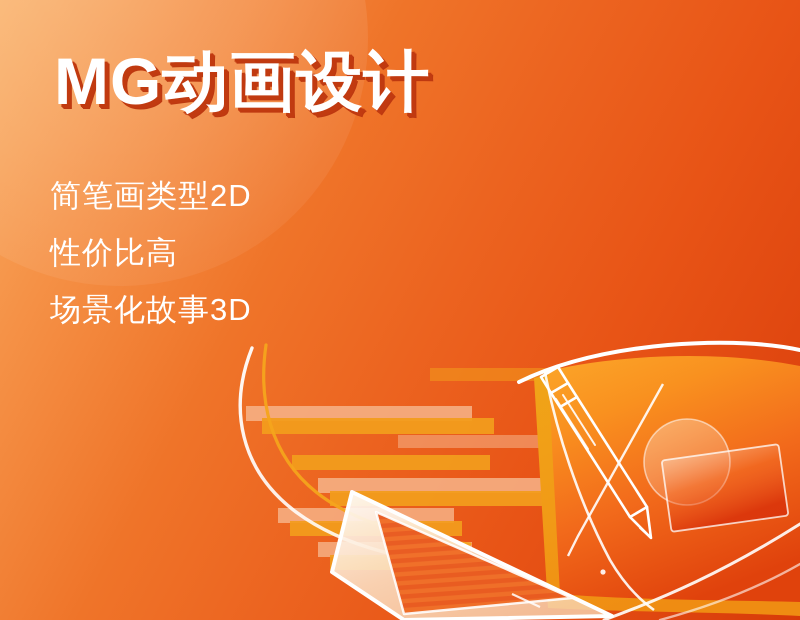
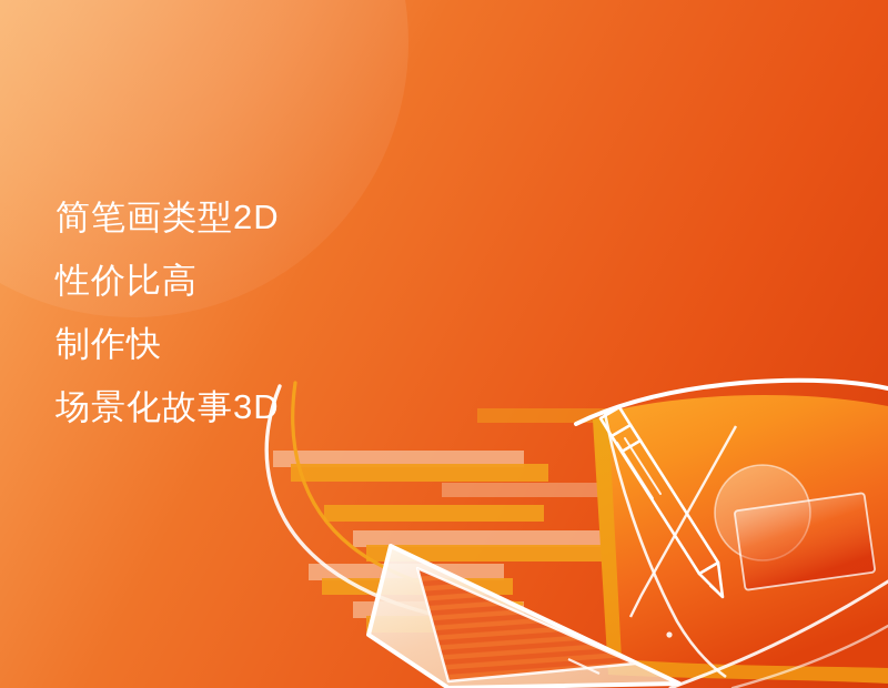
- MG动画设计
  简笔画类型2D
  性价比高
+ 制作快
  场景化故事3D
